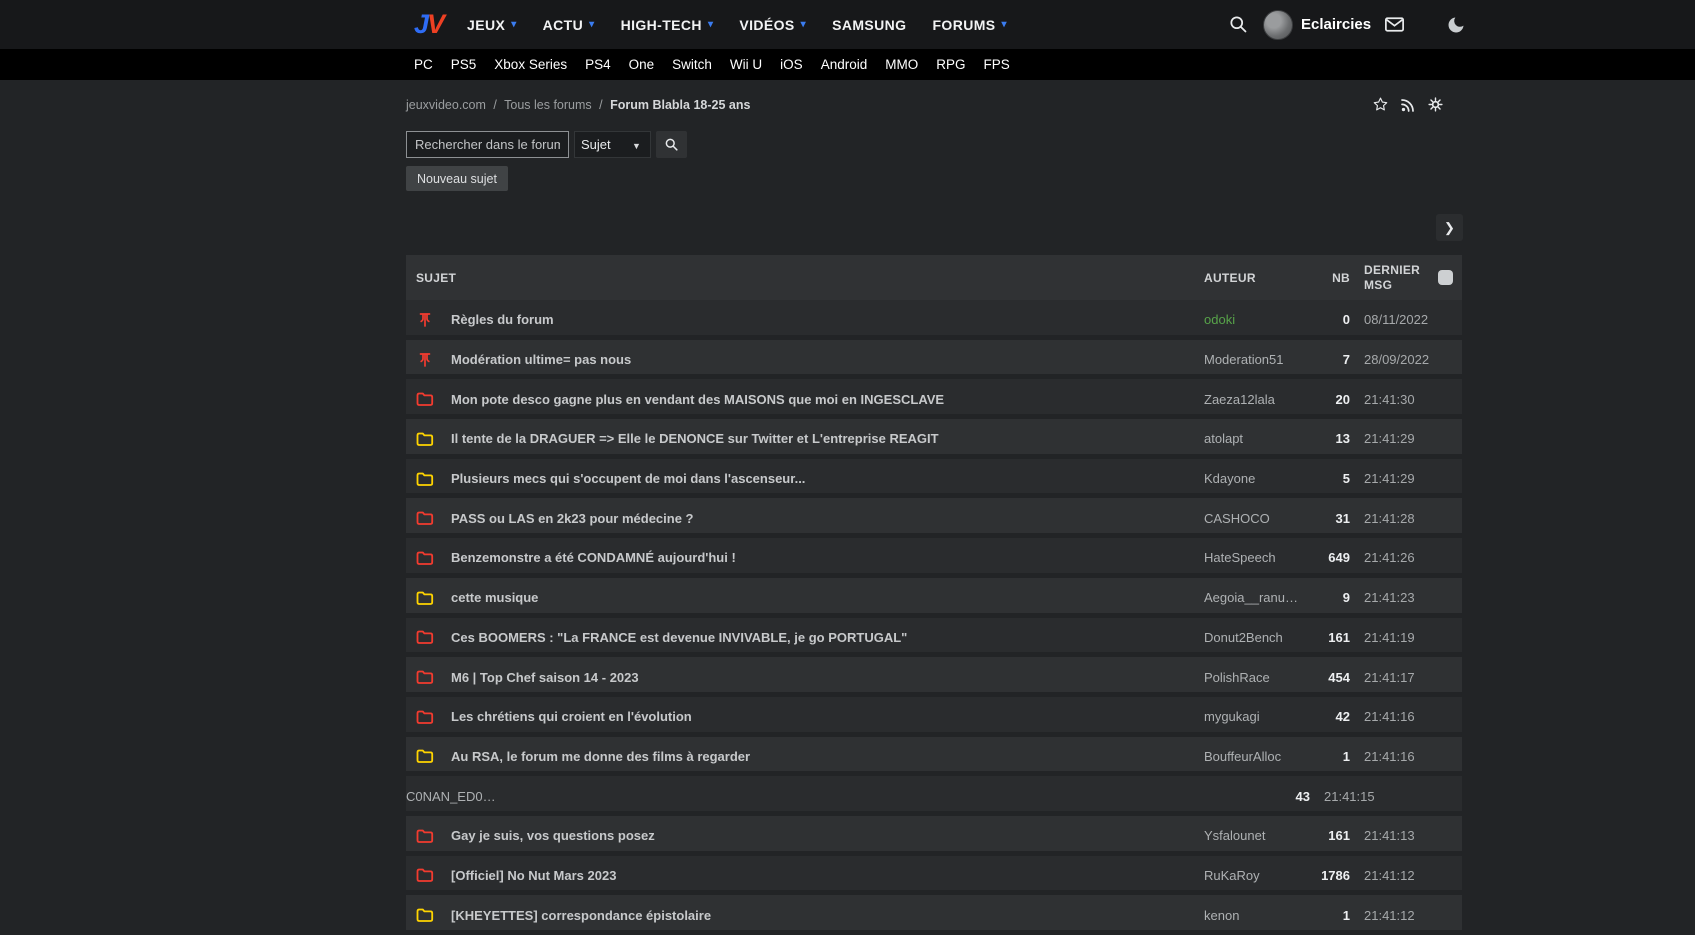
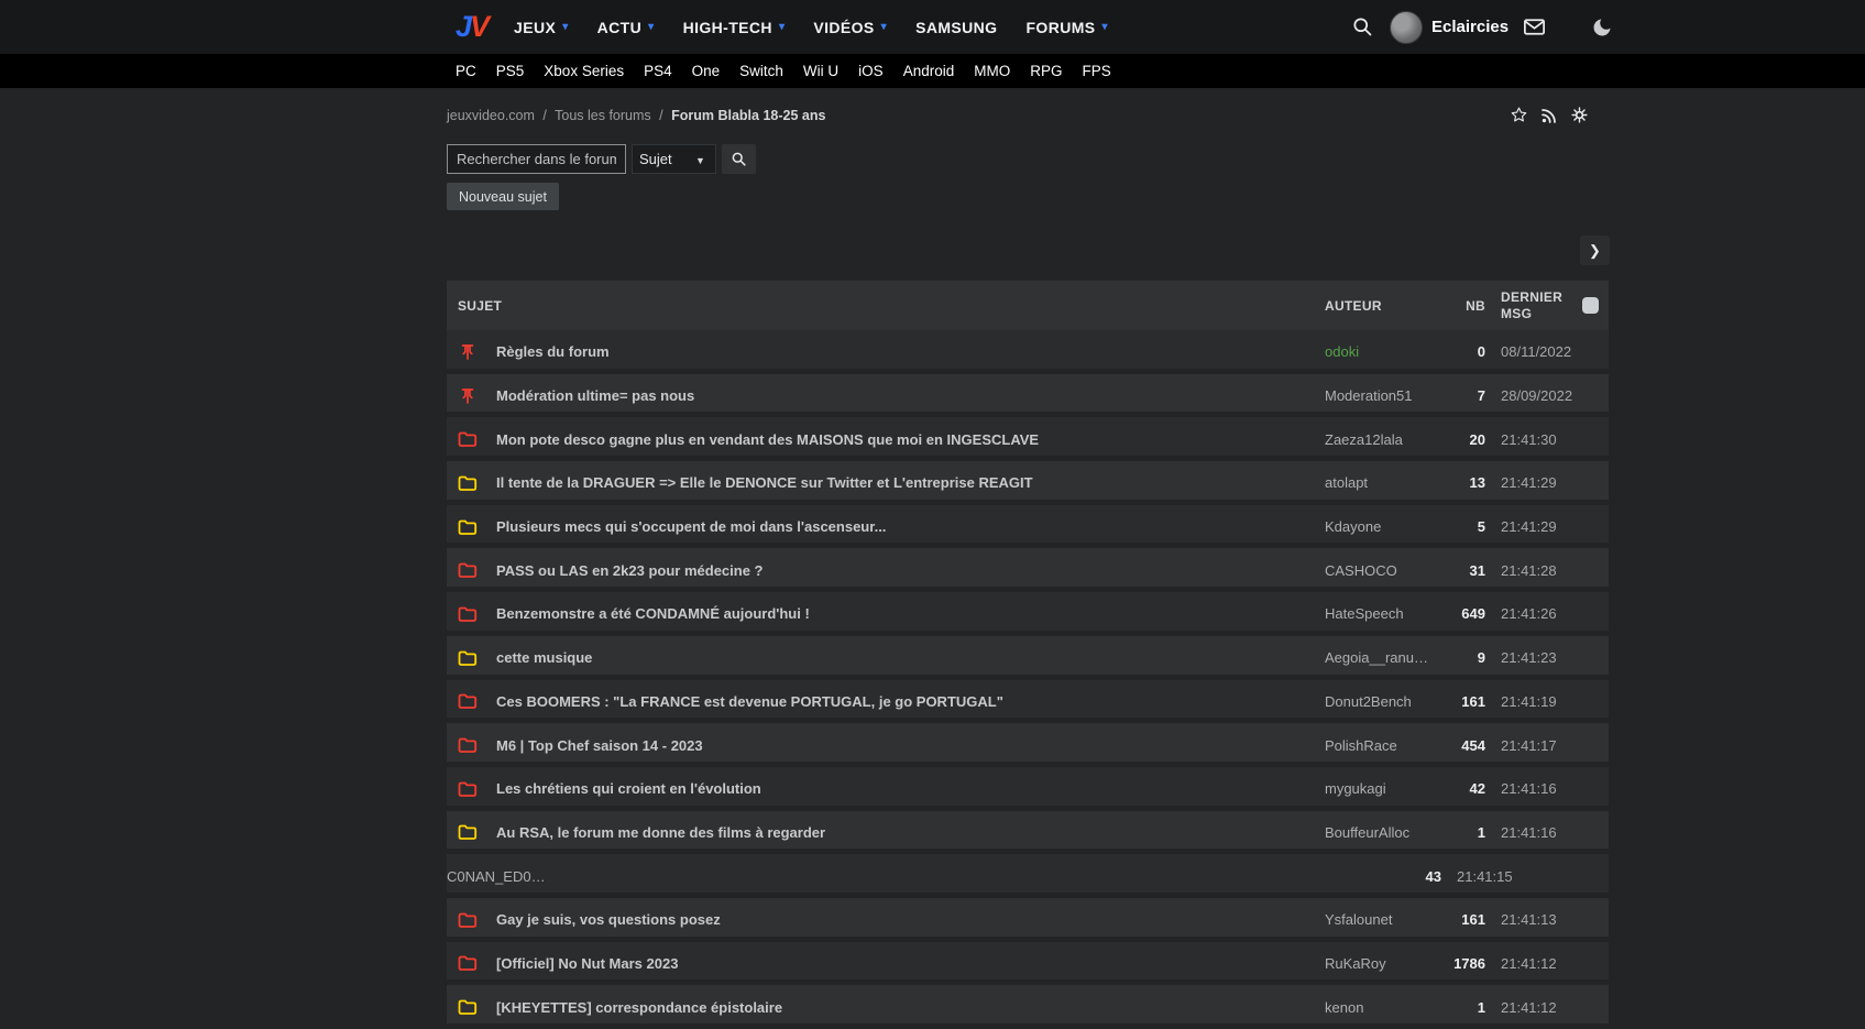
  JV
  JEUX
  ▾
  ACTU
  ▾
  HIGH-TECH
  ▾
  VIDÉOS
  ▾
  SAMSUNG
  FORUMS
  ▾
  Eclaircies
  PC
  PS5
  Xbox Series
  PS4
  One
  Switch
  Wii U
  iOS
  Android
  MMO
  RPG
  FPS
  jeuxvideo.com / Tous les forums / Forum Blabla 18-25 ans
  Rechercher dans le forum
  Sujet
  ▼
  Nouveau sujet
  ❯
  SUJET
  AUTEUR
  NB
  DERNIER MSG
  Règles du forum
  odoki
  0
  08/11/2022
  Modération ultime= pas nous
  Moderation51
  7
  28/09/2022
  Mon pote desco gagne plus en vendant des MAISONS que moi en INGESCLAVE
  Zaeza12lala
  20
  21:41:30
  Il tente de la DRAGUER => Elle le DENONCE sur Twitter et L'entreprise REAGIT
  atolapt
  13
  21:41:29
  Plusieurs mecs qui s'occupent de moi dans l'ascenseur...
  Kdayone
  5
  21:41:29
  PASS ou LAS en 2k23 pour médecine ?
  CASHOCO
  31
  21:41:28
  Benzemonstre a été CONDAMNÉ aujourd'hui !
  HateSpeech
  649
  21:41:26
  cette musique
  Aegoia__ranu…
  9
  21:41:23
- Ces BOOMERS : "La FRANCE est devenue INVIVABLE, je go PORTUGAL"
+ Ces BOOMERS : "La FRANCE est devenue PORTUGAL, je go PORTUGAL"
  Donut2Bench
  161
  21:41:19
  M6 | Top Chef saison 14 - 2023
  PolishRace
  454
  21:41:17
  Les chrétiens qui croient en l'évolution
  mygukagi
  42
  21:41:16
  Au RSA, le forum me donne des films à regarder
  BouffeurAlloc
  1
  21:41:16
  C0NAN_ED0…
  43
  21:41:15
  Gay je suis, vos questions posez
  Ysfalounet
  161
  21:41:13
  [Officiel] No Nut Mars 2023
  RuKaRoy
  1786
  21:41:12
  [KHEYETTES] correspondance épistolaire
  kenon
  1
  21:41:12
